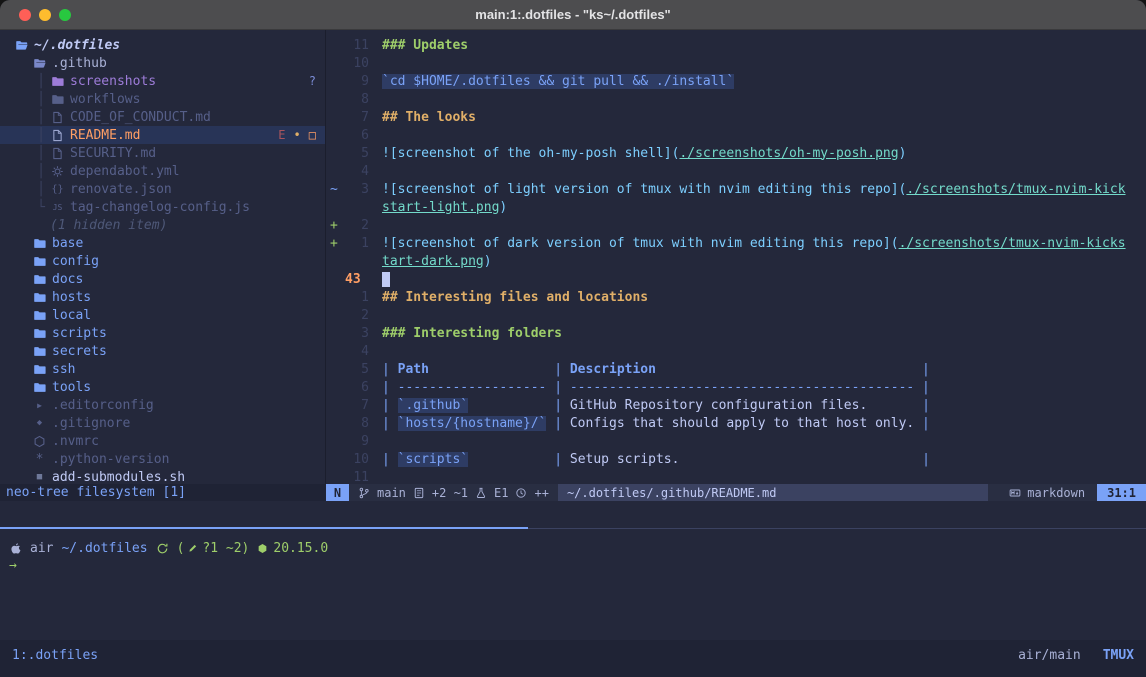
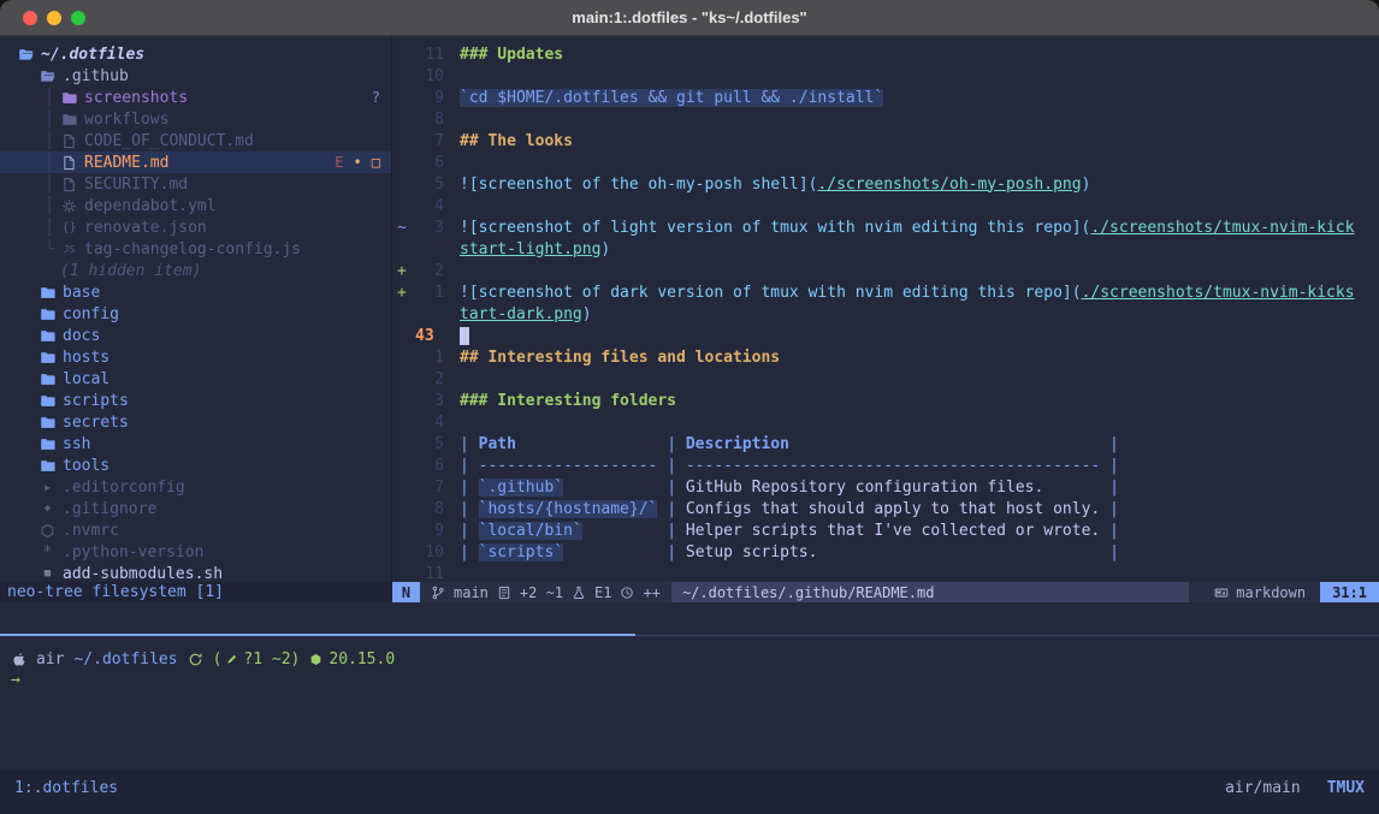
  main:1:.dotfiles - "ks~/.dotfiles"
  ~/.dotfiles
  .github
  screenshots
  ?
  workflows
  CODE_OF_CONDUCT.md
  README.md
  E
  •
  □
  SECURITY.md
  dependabot.yml
  {}
  renovate.json
  └
  JS
  tag-changelog-config.js
  (1 hidden item)
  base
  config
  docs
  hosts
  local
  scripts
  secrets
  ssh
  tools
  ▶
  .editorconfig
  ◆
  .gitignore
  .nvmrc
  *
  .python-version
  ■
  add-submodules.sh
  11
  ### Updates
  10
  9
  `cd $HOME/.dotfiles && git pull && ./install`
  8
  7
  ## The looks
  6
  5
  ![screenshot of the oh-my-posh shell](./screenshots/oh-my-posh.png)
  4
  ~
  3
  ![screenshot of light version of tmux with nvim editing this repo](./screenshots/tmux-nvim-kick
  start-light.png)
  +
  2
  +
  1
  ![screenshot of dark version of tmux with nvim editing this repo](./screenshots/tmux-nvim-kicks
  tart-dark.png)
  43
  1
  ## Interesting files and locations
  2
  3
  ### Interesting folders
  4
  5
  | Path | Description |
  6
  | ------------------- | -------------------------------------------- |
  7
  | `.github` | GitHub Repository configuration files. |
  8
  | `hosts/{hostname}/` | Configs that should apply to that host only. |
  9
+ | `local/bin` | Helper scripts that I've collected or wrote. |
  10
  | `scripts` | Setup scripts. |
  11
  neo-tree filesystem [1]
  N
  main
  +2 ~1
  E1
  ++
  ~/.dotfiles/.github/README.md
  markdown
  31:1
  air
  ~/.dotfiles
  (
  ?1 ~2)
  20.15.0
  →
  1:.dotfiles
  air/main
  TMUX
